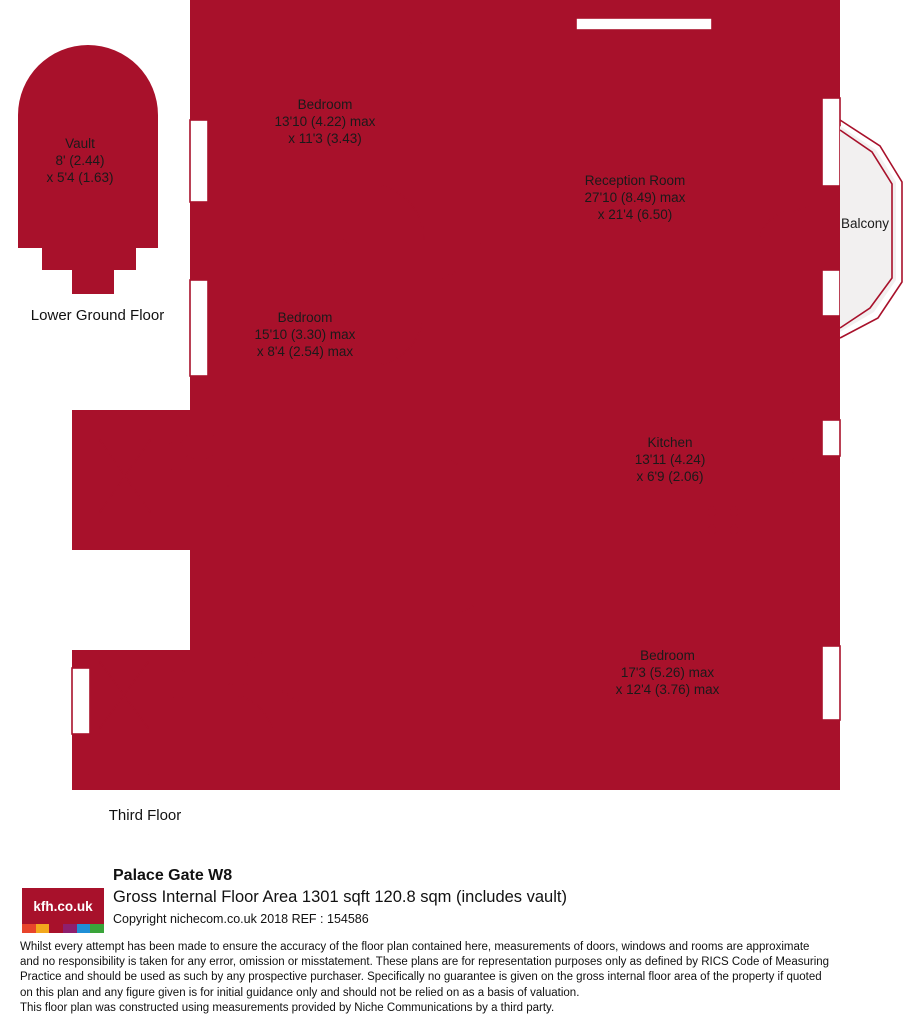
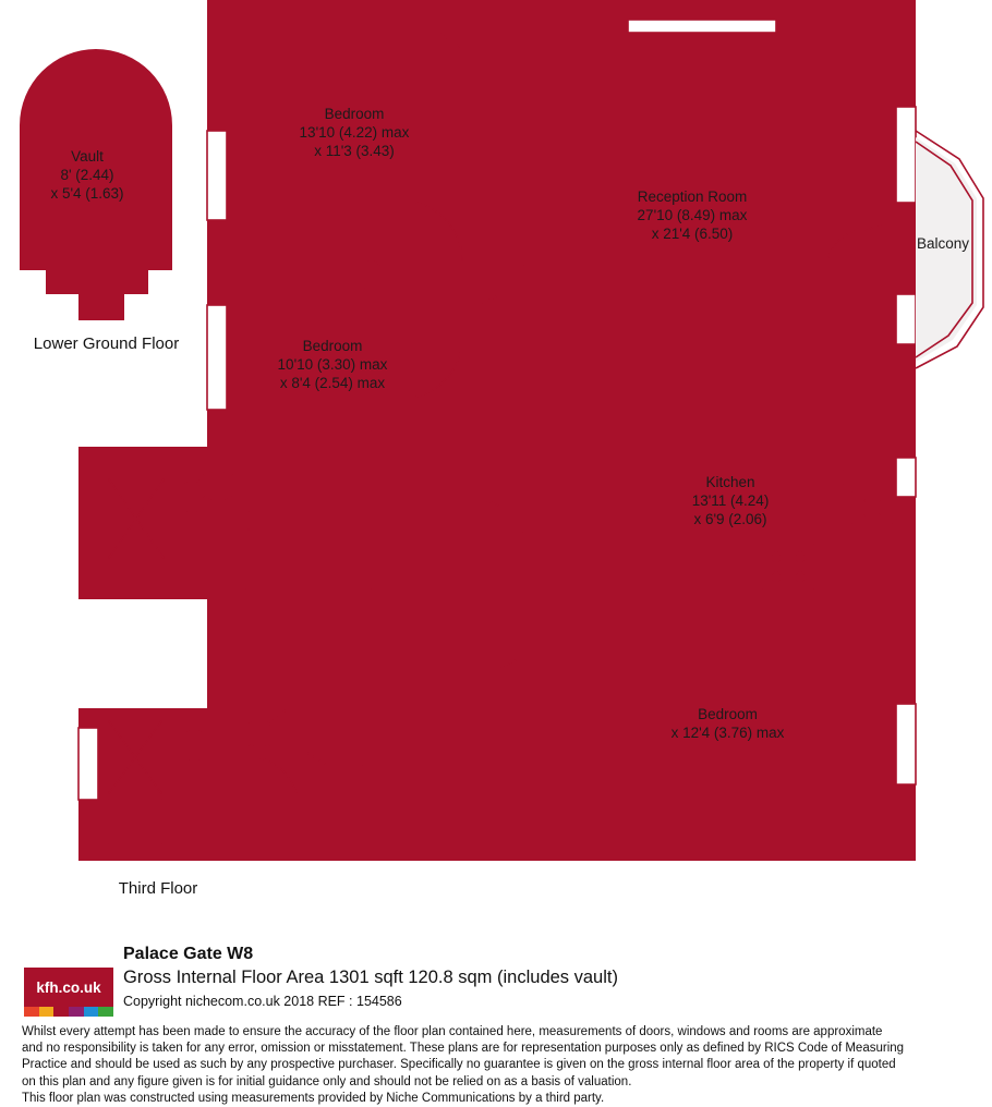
  Vault
  8' (2.44)
  x 5'4 (1.63)
  Bedroom
  13'10 (4.22) max
  x 11'3 (3.43)
  Reception Room
  27'10 (8.49) max
  x 21'4 (6.50)
  Balcony
  Bedroom
- 15'10 (3.30) max
+ 10'10 (3.30) max
  x 8'4 (2.54) max
  Kitchen
  13'11 (4.24)
  x 6'9 (2.06)
  Bedroom
- 17'3 (5.26) max
  x 12'4 (3.76) max
  Lower Ground Floor
  Third Floor
  kfh.co.uk
  Palace Gate W8
  Gross Internal Floor Area 1301 sqft 120.8 sqm (includes vault)
  Copyright nichecom.co.uk 2018 REF : 154586
  Whilst every attempt has been made to ensure the accuracy of the floor plan contained here, measurements of doors, windows and rooms are approximate
  and no responsibility is taken for any error, omission or misstatement. These plans are for representation purposes only as defined by RICS Code of Measuring
  Practice and should be used as such by any prospective purchaser. Specifically no guarantee is given on the gross internal floor area of the property if quoted
  on this plan and any figure given is for initial guidance only and should not be relied on as a basis of valuation.
  This floor plan was constructed using measurements provided by Niche Communications by a third party.
